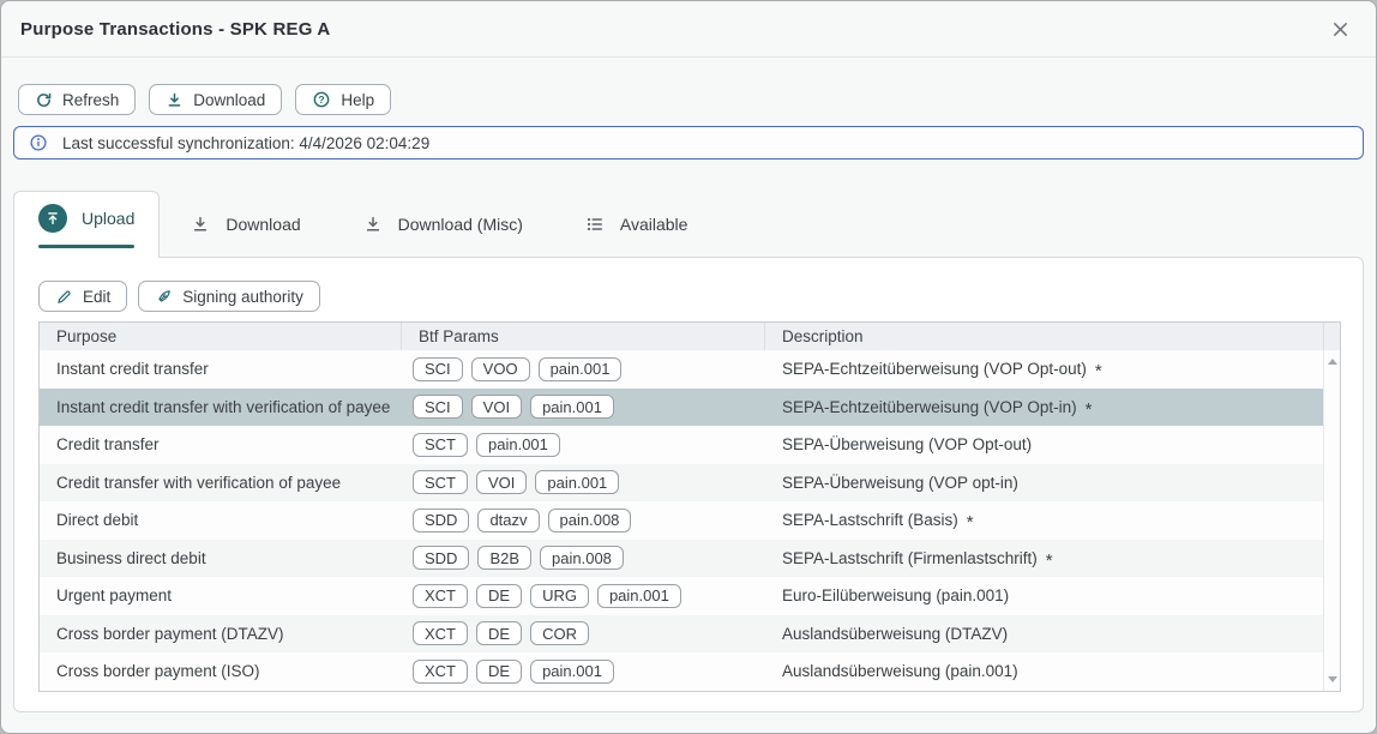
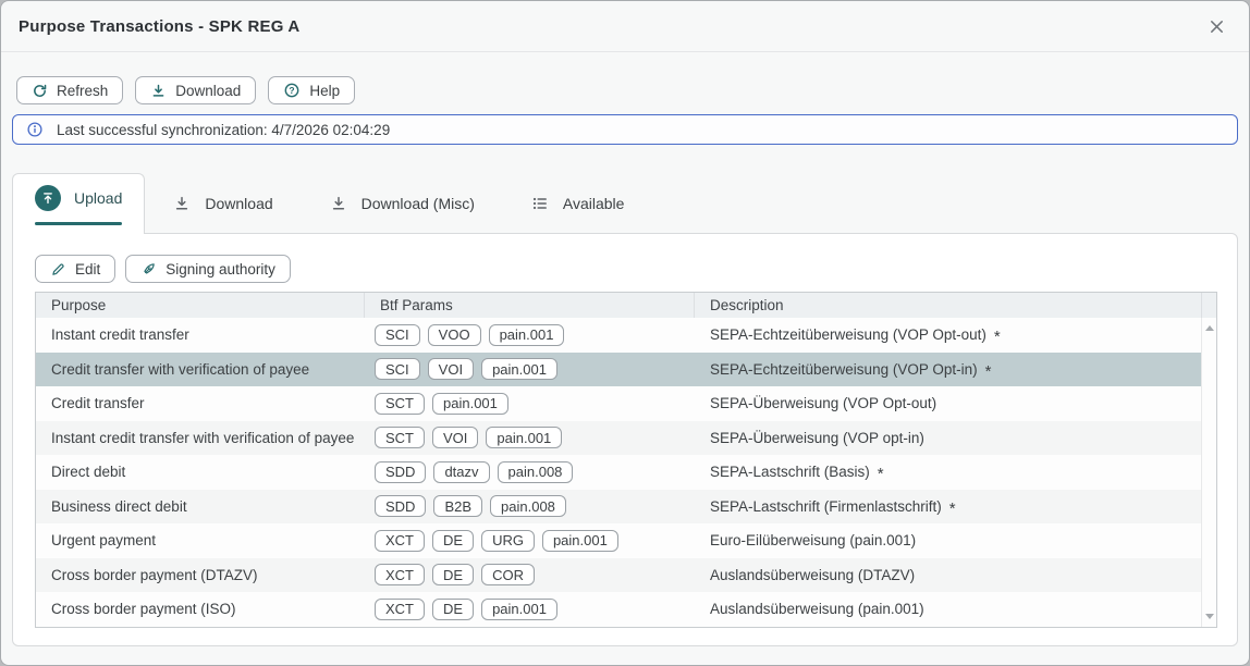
  Purpose Transactions - SPK REG A
  Refresh
  Download
  ?
  Help
- Last successful synchronization: 4/4/2026 02:04:29
+ Last successful synchronization: 4/7/2026 02:04:29
  Upload
  Download
  Download (Misc)
  Available
  Edit
  Signing authority
  Purpose
  Btf Params
  Description
  Instant credit transfer
  SCI
  VOO
  pain.001
  SEPA-Echtzeitüberweisung (VOP Opt-out)
  *
- Instant credit transfer with verification of payee
+ Credit transfer with verification of payee
  SCI
  VOI
  pain.001
  SEPA-Echtzeitüberweisung (VOP Opt-in)
  *
  Credit transfer
  SCT
  pain.001
  SEPA-Überweisung (VOP Opt-out)
- Credit transfer with verification of payee
+ Instant credit transfer with verification of payee
  SCT
  VOI
  pain.001
  SEPA-Überweisung (VOP opt-in)
  Direct debit
  SDD
  dtazv
  pain.008
  SEPA-Lastschrift (Basis)
  *
  Business direct debit
  SDD
  B2B
  pain.008
  SEPA-Lastschrift (Firmenlastschrift)
  *
  Urgent payment
  XCT
  DE
  URG
  pain.001
  Euro-Eilüberweisung (pain.001)
  Cross border payment (DTAZV)
  XCT
  DE
  COR
  Auslandsüberweisung (DTAZV)
  Cross border payment (ISO)
  XCT
  DE
  pain.001
  Auslandsüberweisung (pain.001)
